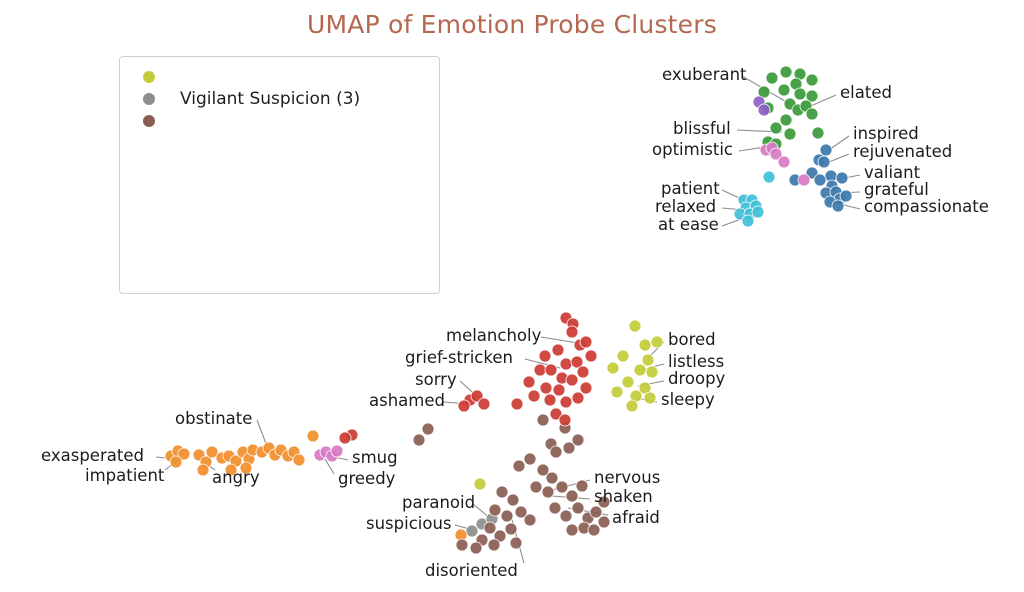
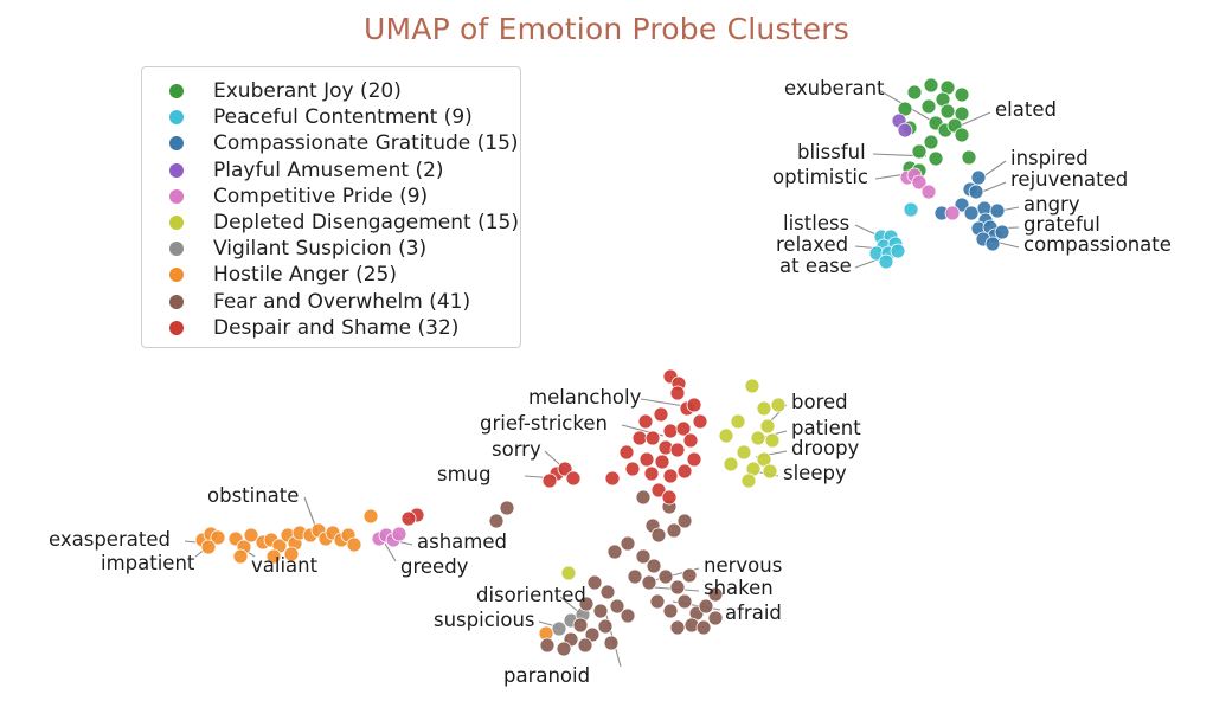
  UMAP of Emotion Probe Clusters
  exuberant
  elated
  blissful
  optimistic
  inspired
  rejuvenated
- valiant
+ angry
  grateful
  compassionate
- patient
+ listless
  relaxed
  at ease
  melancholy
  grief-stricken
  sorry
- ashamed
+ smug
  bored
- listless
+ patient
  droopy
  sleepy
  obstinate
  exasperated
  impatient
- angry
+ valiant
- smug
+ ashamed
  greedy
  nervous
  shaken
  afraid
- paranoid
+ disoriented
  suspicious
- disoriented
+ paranoid
+ Exuberant Joy (20)
+ Peaceful Contentment (9)
+ Compassionate Gratitude (15)
+ Playful Amusement (2)
+ Competitive Pride (9)
+ Depleted Disengagement (15)
  Vigilant Suspicion (3)
+ Hostile Anger (25)
+ Fear and Overwhelm (41)
+ Despair and Shame (32)
